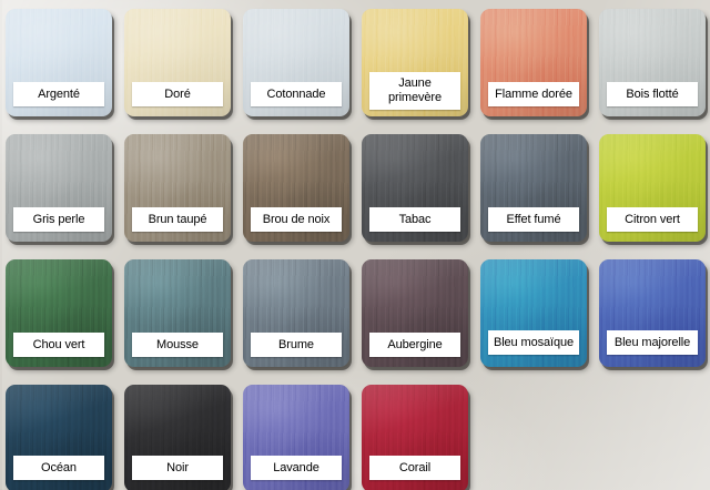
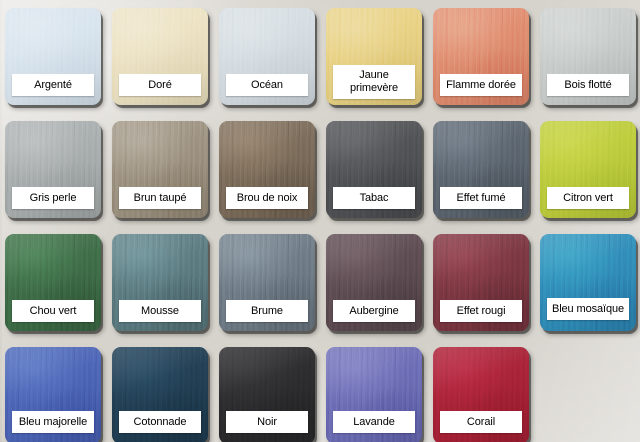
  Argenté
  Doré
- Cotonnade
+ Océan
  Jaune primevère
  Flamme dorée
  Bois flotté
  Gris perle
  Brun taupé
  Brou de noix
  Tabac
  Effet fumé
  Citron vert
  Chou vert
  Mousse
  Brume
  Aubergine
+ Effet rougi
  Bleu mosaïque
  Bleu majorelle
- Océan
+ Cotonnade
  Noir
  Lavande
  Corail
